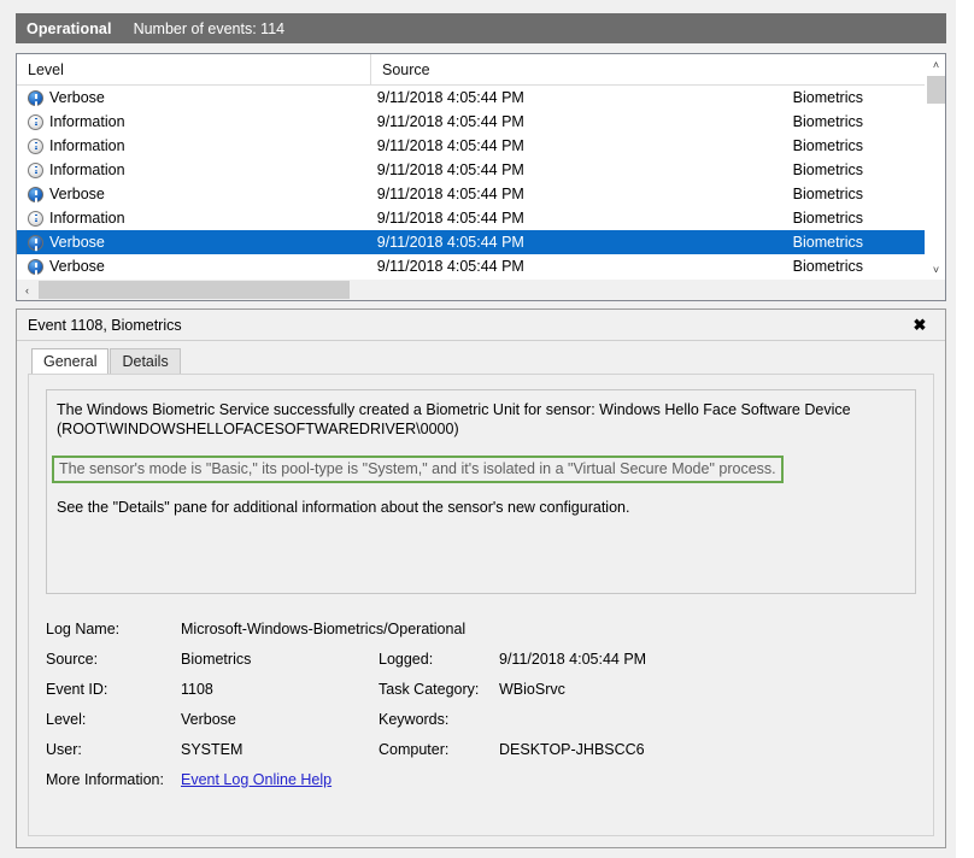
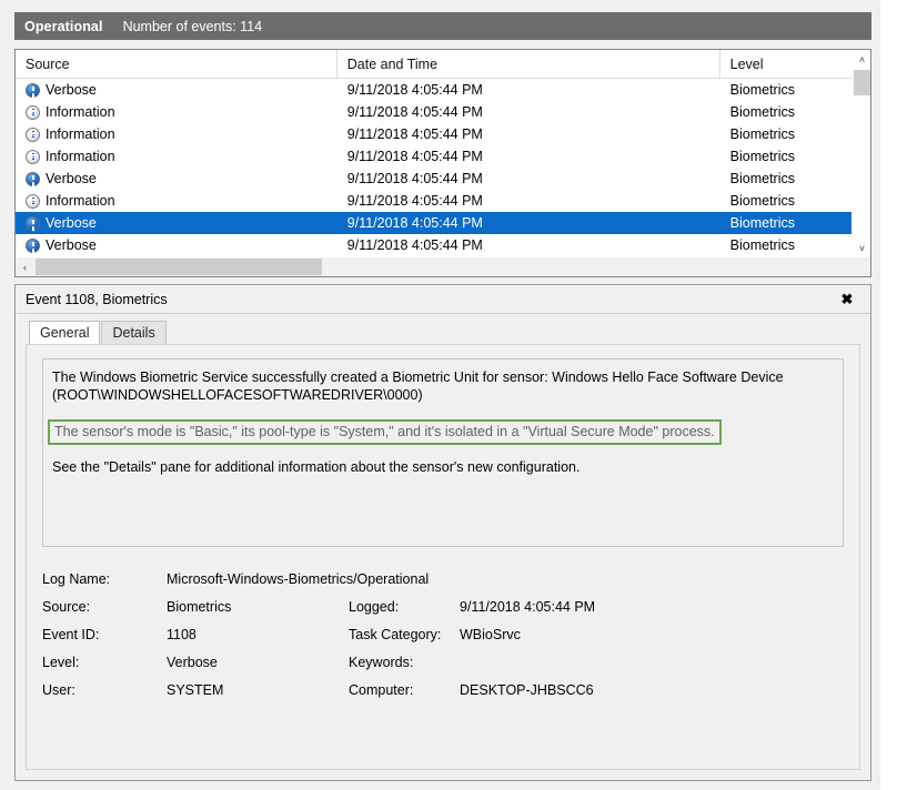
  Operational
  Number of events: 114
- Level
+ Source
+ Date and Time
- Source
+ Level
  Verbose
  9/11/2018 4:05:44 PM
  Biometrics
  Information
  9/11/2018 4:05:44 PM
  Biometrics
  Information
  9/11/2018 4:05:44 PM
  Biometrics
  Information
  9/11/2018 4:05:44 PM
  Biometrics
  Verbose
  9/11/2018 4:05:44 PM
  Biometrics
  Information
  9/11/2018 4:05:44 PM
  Biometrics
  Verbose
  9/11/2018 4:05:44 PM
  Biometrics
  Verbose
  9/11/2018 4:05:44 PM
  Biometrics
  ˄
  ˅
  ‹
  Event 1108, Biometrics
  ✖
  General
  Details
  The Windows Biometric Service successfully created a Biometric Unit for sensor: Windows Hello Face Software Device (ROOT\WINDOWSHELLOFACESOFTWAREDRIVER\0000)
  The sensor's mode is "Basic," its pool-type is "System," and it's isolated in a "Virtual Secure Mode" process.
  See the "Details" pane for additional information about the sensor's new configuration.
  Log Name:
  Microsoft-Windows-Biometrics/Operational
  Source:
  Biometrics
  Logged:
  9/11/2018 4:05:44 PM
  Event ID:
  1108
  Task Category:
  WBioSrvc
  Level:
  Verbose
  Keywords:
  User:
  SYSTEM
  Computer:
  DESKTOP-JHBSCC6
- More Information:
- Event Log Online Help
